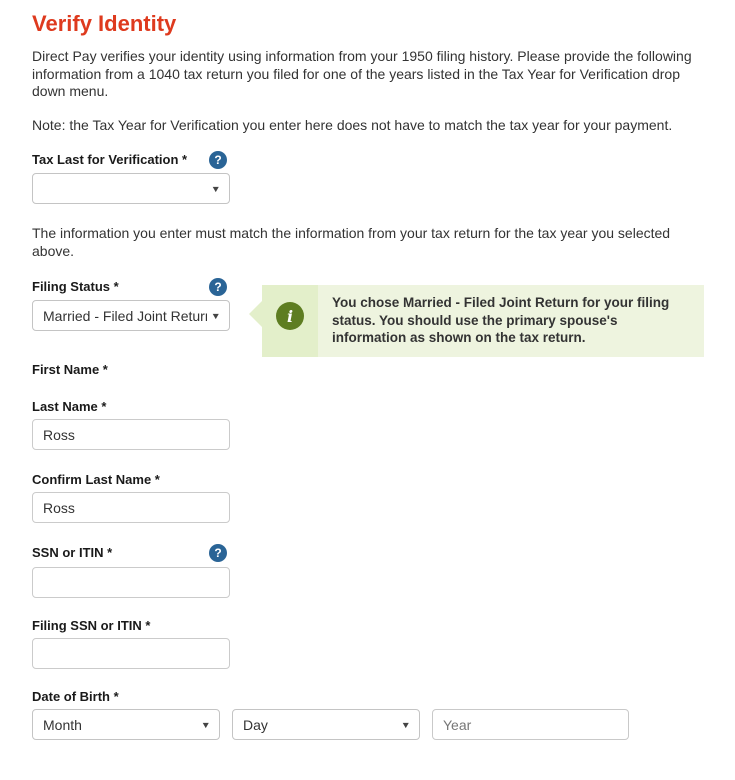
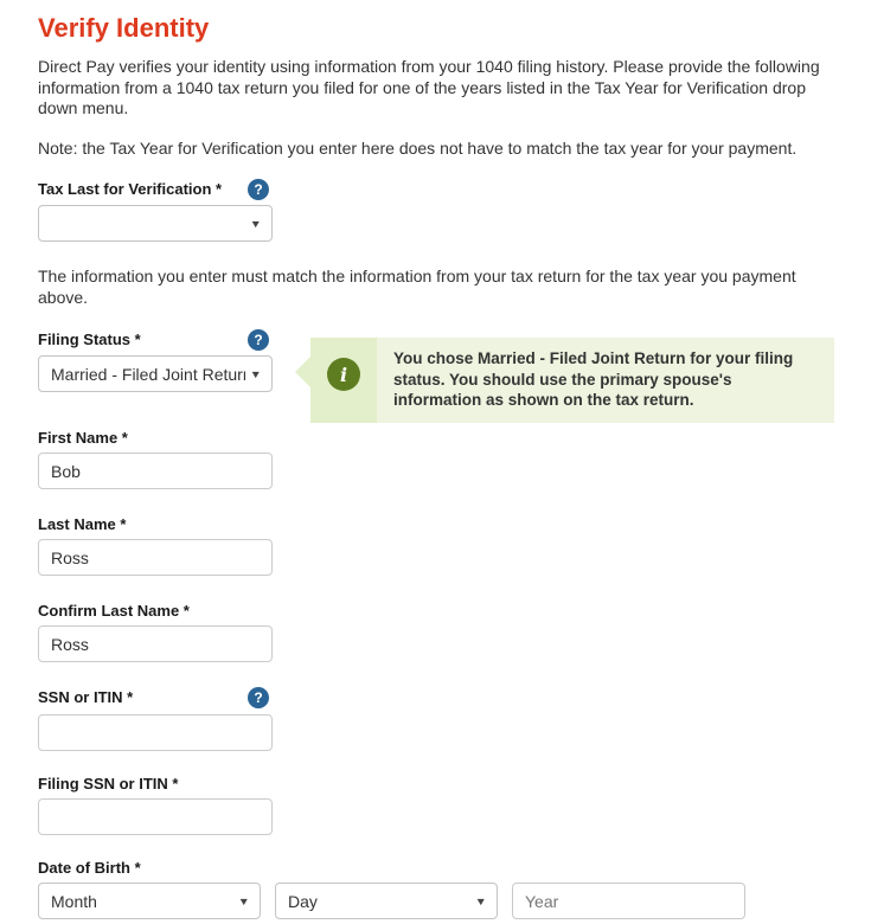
  Verify Identity
- Direct Pay verifies your identity using information from your 1950 filing history. Please provide the following information from a 1040 tax return you filed for one of the years listed in the Tax Year for Verification drop down menu.
+ Direct Pay verifies your identity using information from your 1040 filing history. Please provide the following information from a 1040 tax return you filed for one of the years listed in the Tax Year for Verification drop down menu.
  Note: the Tax Year for Verification you enter here does not have to match the tax year for your payment.
  Tax Last for Verification *
  ?
  ▼
- The information you enter must match the information from your tax return for the tax year you selected above.
+ The information you enter must match the information from your tax return for the tax year you payment above.
  Filing Status *
  ?
  Married - Filed Joint Retur
  ▼
  i
  You chose Married - Filed Joint Return for your filing status. You should use the primary spouse's information as shown on the tax return.
  First Name *
+ Bob
  Last Name *
  Ross
  Confirm Last Name *
  Ross
  SSN or ITIN *
  ?
  Filing SSN or ITIN *
  Date of Birth *
  Month
  ▼
  Day
  ▼
  Year
